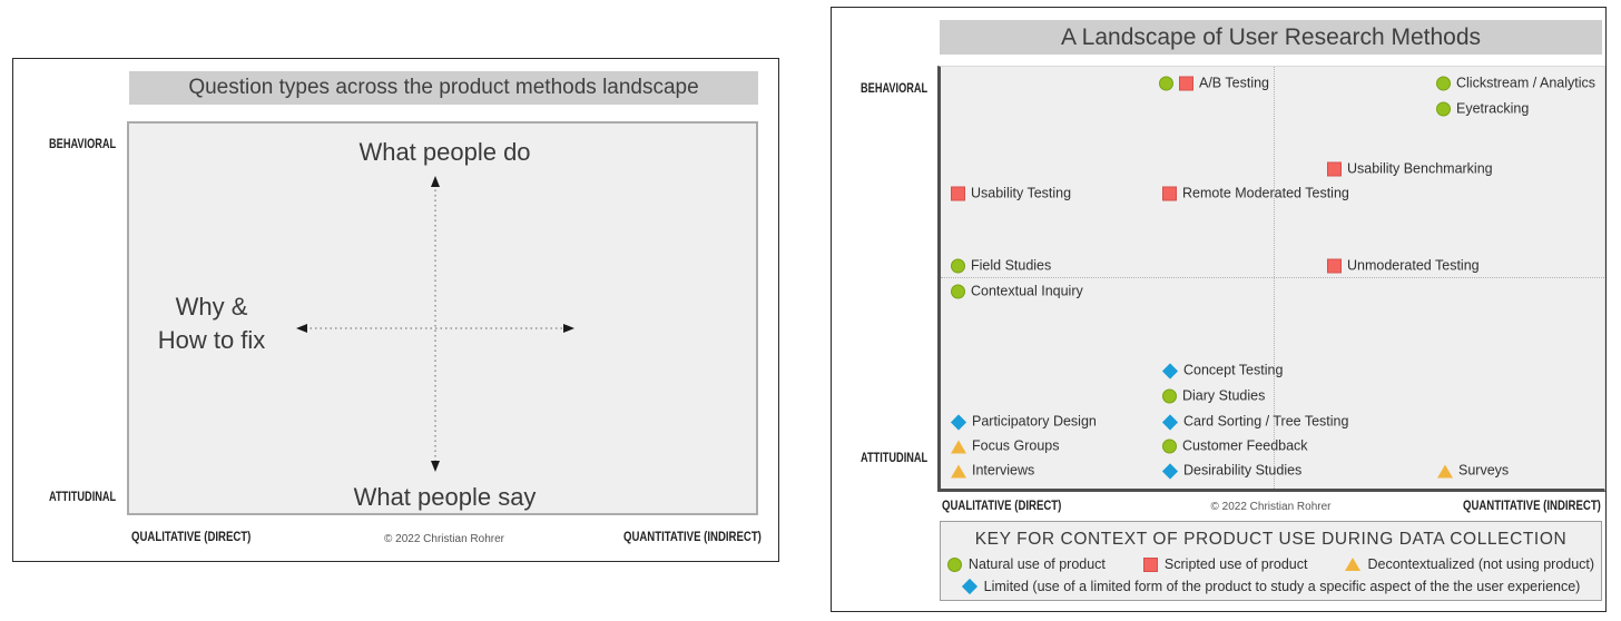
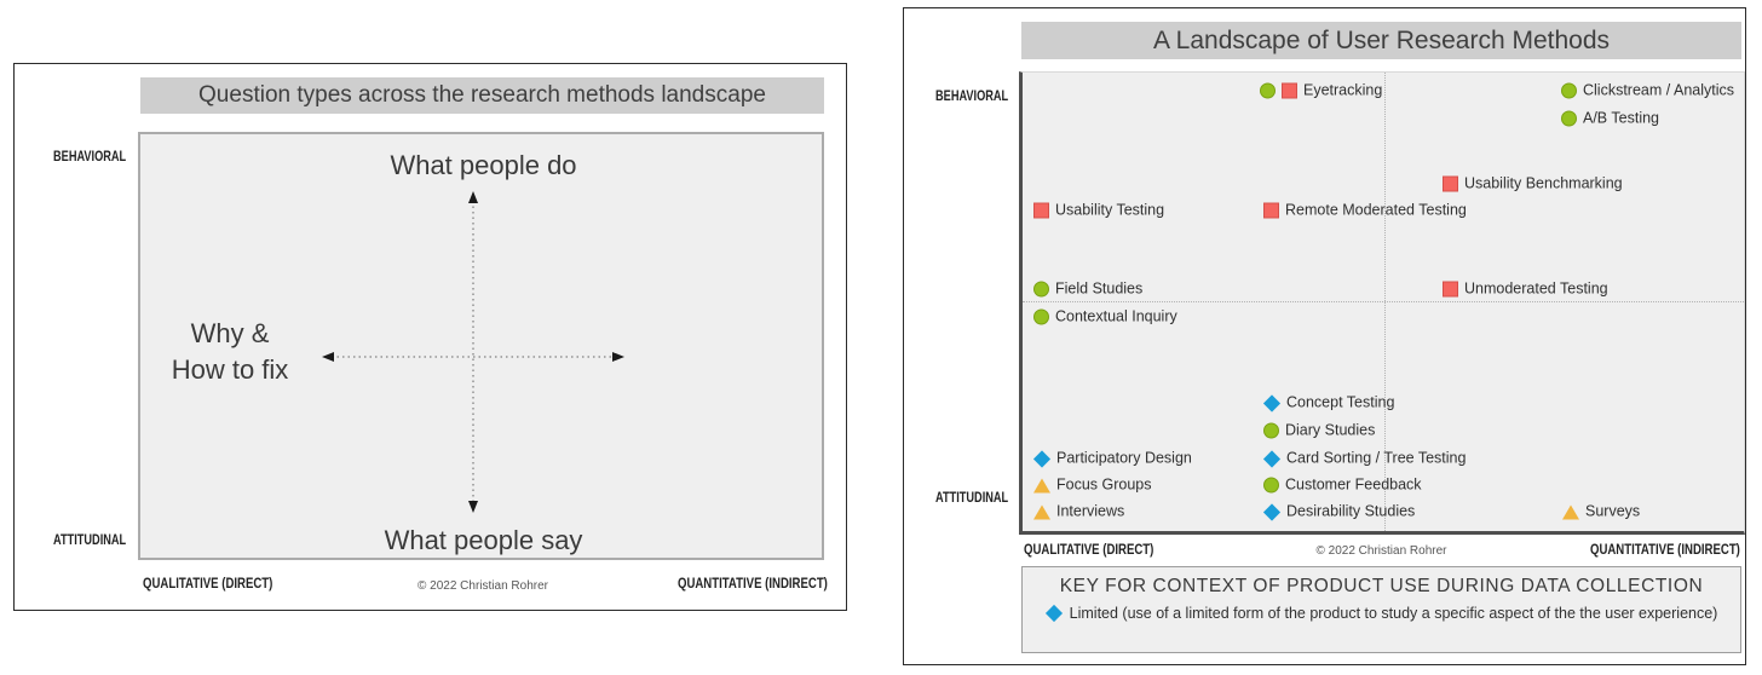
- Question types across the product methods landscape
+ Question types across the research methods landscape
  BEHAVIORAL
  ATTITUDINAL
  What people do
  What people say
  Why &
  How to fix
  QUALITATIVE (DIRECT)
  © 2022 Christian Rohrer
  QUANTITATIVE (INDIRECT)
  A Landscape of User Research Methods
  BEHAVIORAL
  ATTITUDINAL
- A/B Testing
+ Eyetracking
  Clickstream / Analytics
- Eyetracking
+ A/B Testing
  Usability Benchmarking
  Usability Testing
  Remote Moderated Testing
  Field Studies
  Unmoderated Testing
  Contextual Inquiry
  Concept Testing
  Diary Studies
  Participatory Design
  Card Sorting / Tree Testing
  Focus Groups
  Customer Feedback
  Interviews
  Desirability Studies
  Surveys
  QUALITATIVE (DIRECT)
  © 2022 Christian Rohrer
  QUANTITATIVE (INDIRECT)
  KEY FOR CONTEXT OF PRODUCT USE DURING DATA COLLECTION
- Natural use of product
- Scripted use of product
- Decontextualized (not using product)
  Limited (use of a limited form of the product to study a specific aspect of the the user experience)
